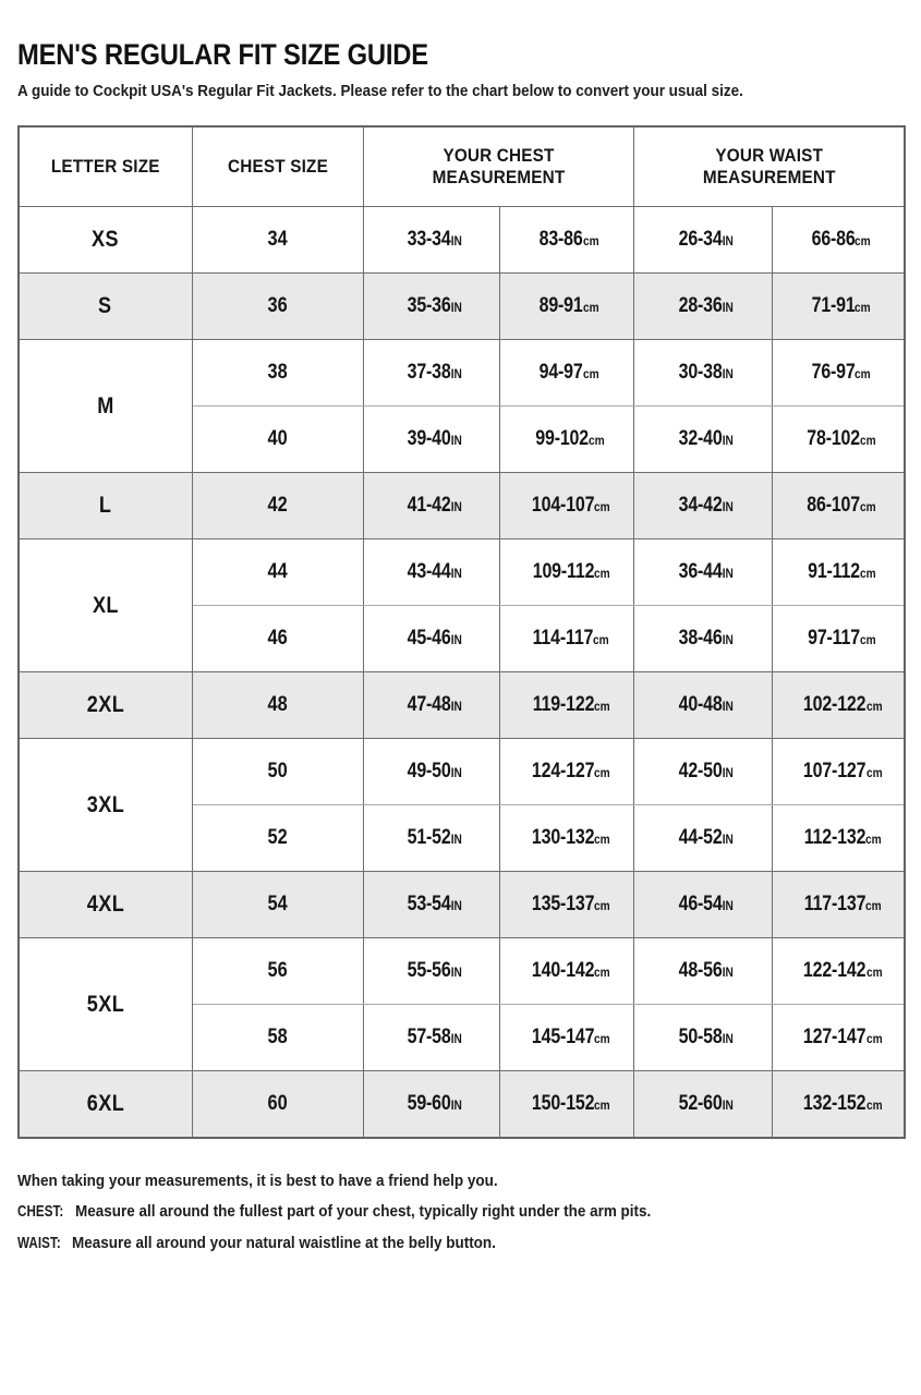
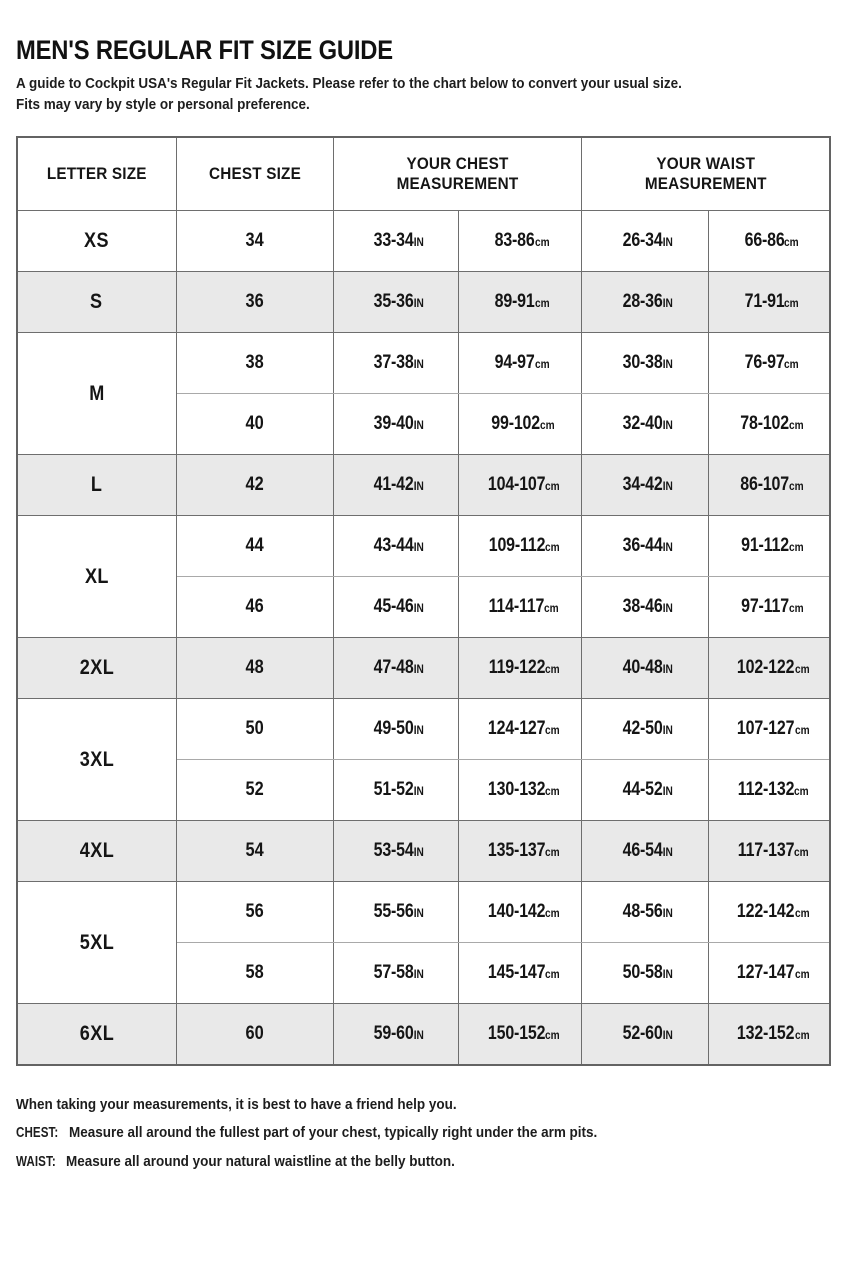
  MEN'S REGULAR FIT SIZE GUIDE
  A guide to Cockpit USA's Regular Fit Jackets. Please refer to the chart below to convert your usual size.
+ Fits may vary by style or personal preference.
  LETTER SIZE	CHEST SIZE	YOUR CHEST MEASUREMENT	YOUR WAIST MEASUREMENT
  XS	34	33-34IN	83-86cm	26-34IN	66-86cm
  S	36	35-36IN	89-91cm	28-36IN	71-91cm
  M	38	37-38IN	94-97cm	30-38IN	76-97cm
  40	39-40IN	99-102cm	32-40IN	78-102cm
  L	42	41-42IN	104-107cm	34-42IN	86-107cm
  XL	44	43-44IN	109-112cm	36-44IN	91-112cm
  46	45-46IN	114-117cm	38-46IN	97-117cm
  2XL	48	47-48IN	119-122cm	40-48IN	102-122cm
  3XL	50	49-50IN	124-127cm	42-50IN	107-127cm
  52	51-52IN	130-132cm	44-52IN	112-132cm
  4XL	54	53-54IN	135-137cm	46-54IN	117-137cm
  5XL	56	55-56IN	140-142cm	48-56IN	122-142cm
  58	57-58IN	145-147cm	50-58IN	127-147cm
  6XL	60	59-60IN	150-152cm	52-60IN	132-152cm
  When taking your measurements, it is best to have a friend help you.
  CHEST: Measure all around the fullest part of your chest, typically right under the arm pits.
  WAIST: Measure all around your natural waistline at the belly button.
